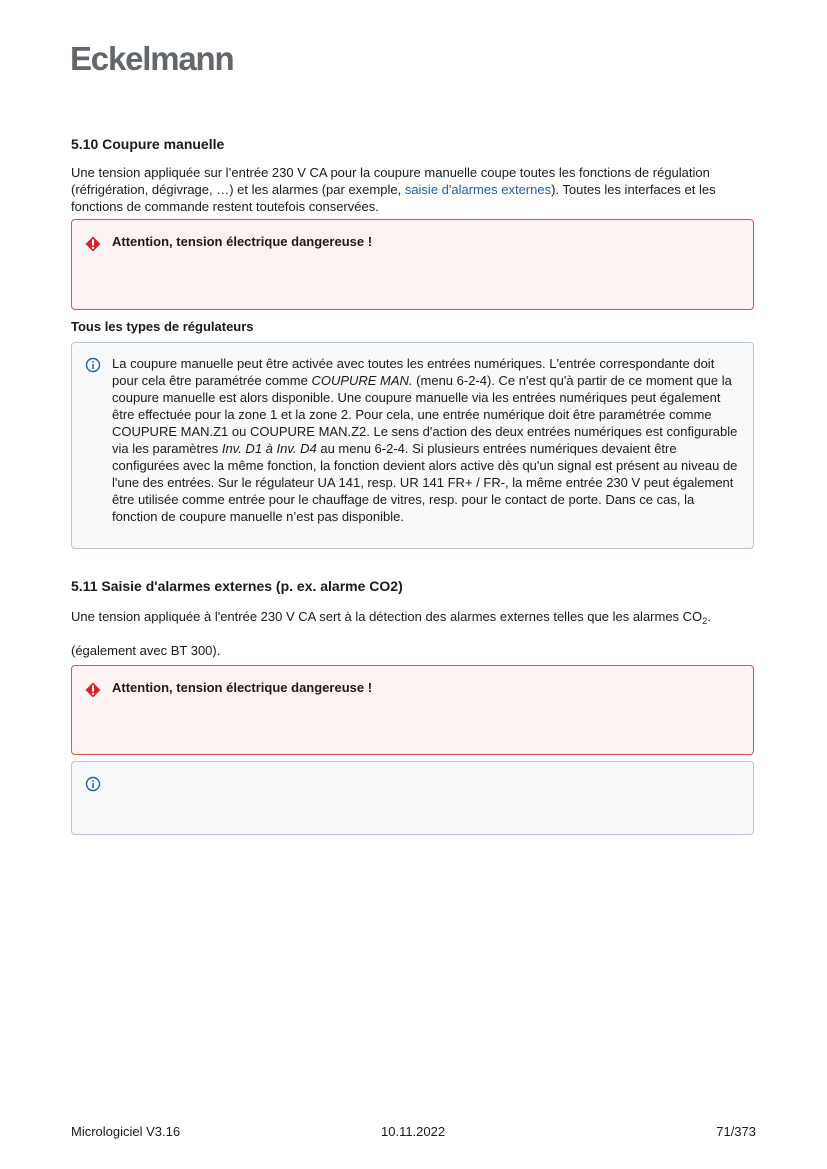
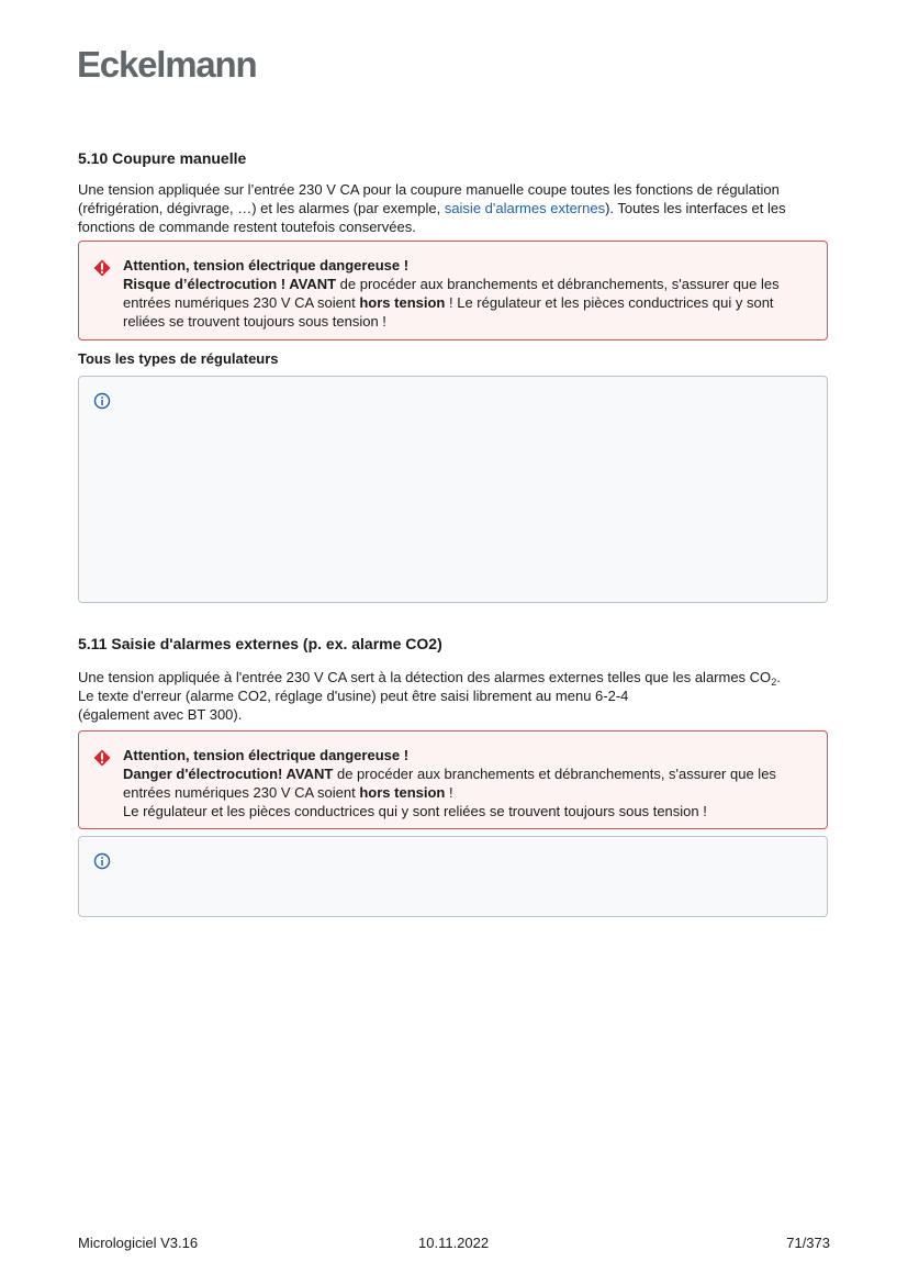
  Eckelmann
  5.10 Coupure manuelle
  Une tension appliquée sur l’entrée 230 V CA pour la coupure manuelle coupe toutes les fonctions de régulation (réfrigération, dégivrage, …) et les alarmes (par exemple, saisie d'alarmes externes). Toutes les interfaces et les fonctions de commande restent toutefois conservées.
  Attention, tension électrique dangereuse !
+ Risque d’électrocution ! AVANT de procéder aux branchements et débranchements, s'assurer que les entrées numériques 230 V CA soient hors tension ! Le régulateur et les pièces conductrices qui y sont reliées se trouvent toujours sous tension !
  Tous les types de régulateurs
- La coupure manuelle peut être activée avec toutes les entrées numériques. L'entrée correspondante doit pour cela être paramétrée comme COUPURE MAN. (menu 6-2-4). Ce n'est qu'à partir de ce moment que la coupure manuelle est alors disponible. Une coupure manuelle via les entrées numériques peut également être effectuée pour la zone 1 et la zone 2. Pour cela, une entrée numérique doit être paramétrée comme COUPURE MAN.Z1 ou COUPURE MAN.Z2. Le sens d'action des deux entrées numériques est configurable via les paramètres Inv. D1 à Inv. D4 au menu 6-2-4. Si plusieurs entrées numériques devaient être configurées avec la même fonction, la fonction devient alors active dès qu'un signal est présent au niveau de l'une des entrées. Sur le régulateur UA 141, resp. UR 141 FR+ / FR-, la même entrée 230 V peut également être utilisée comme entrée pour le chauffage de vitres, resp. pour le contact de porte. Dans ce cas, la fonction de coupure manuelle n’est pas disponible.
  5.11 Saisie d'alarmes externes (p. ex. alarme CO2)
  Une tension appliquée à l'entrée 230 V CA sert à la détection des alarmes externes telles que les alarmes CO2.
+ Le texte d'erreur (alarme CO2, réglage d'usine) peut être saisi librement au menu 6-2-4
  (également avec BT 300).
  Attention, tension électrique dangereuse !
+ Danger d'électrocution! AVANT de procéder aux branchements et débranchements, s'assurer que les entrées numériques 230 V CA soient hors tension !
+ Le régulateur et les pièces conductrices qui y sont reliées se trouvent toujours sous tension !
  Micrologiciel V3.16
  10.11.2022
  71/373
